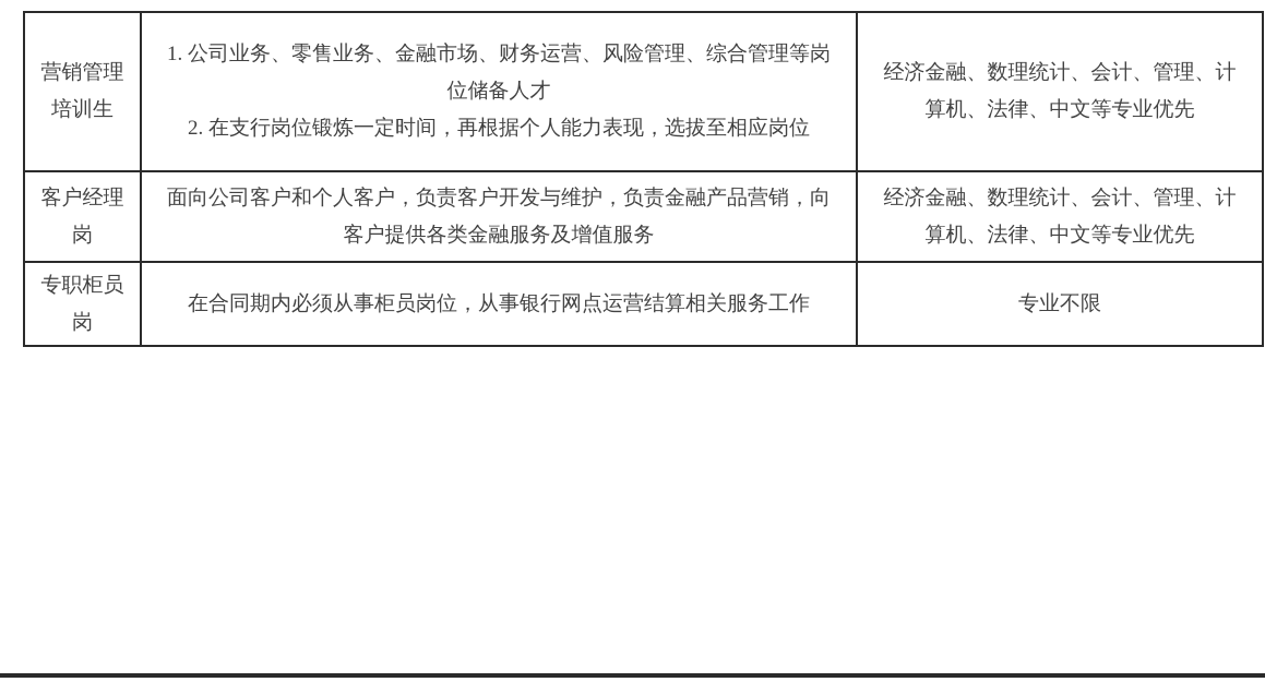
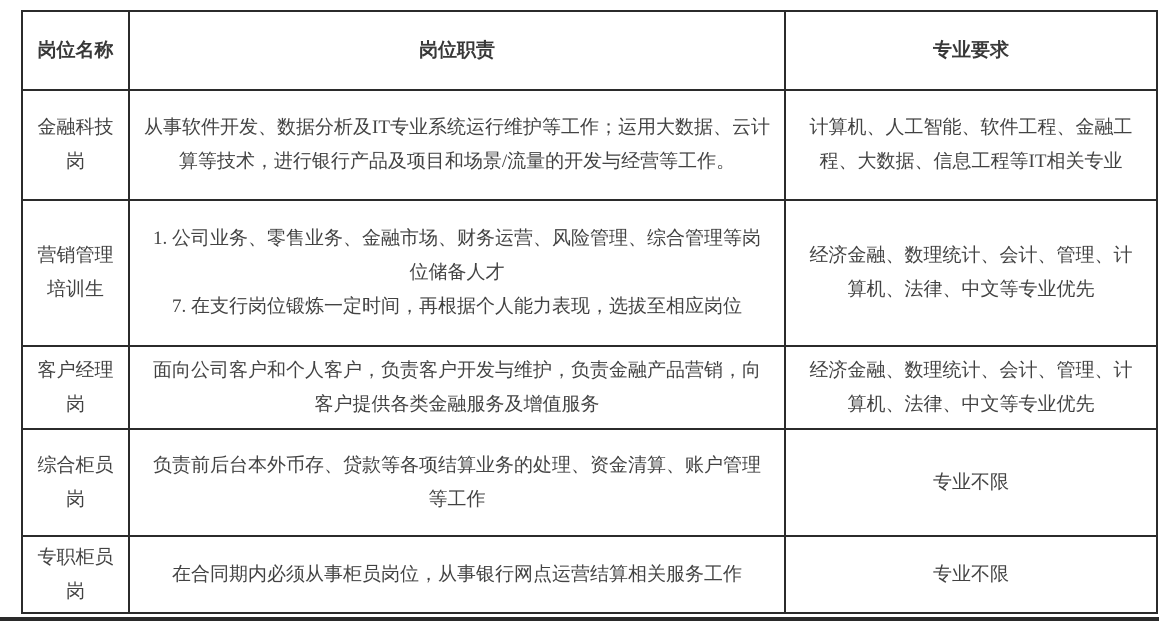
+ 岗位名称	岗位职责	专业要求
+ 金融科技岗	从事软件开发、数据分析及IT专业系统运行维护等工作；运用大数据、云计算等技术，进行银行产品及项目和场景/流量的开发与经营等工作。	计算机、人工智能、软件工程、金融工程、大数据、信息工程等IT相关专业
- 营销管理培训生	1. 公司业务、零售业务、金融市场、财务运营、风险管理、综合管理等岗位储备人才 2. 在支行岗位锻炼一定时间，再根据个人能力表现，选拔至相应岗位	经济金融、数理统计、会计、管理、计算机、法律、中文等专业优先
+ 营销管理培训生	1. 公司业务、零售业务、金融市场、财务运营、风险管理、综合管理等岗位储备人才 7. 在支行岗位锻炼一定时间，再根据个人能力表现，选拔至相应岗位	经济金融、数理统计、会计、管理、计算机、法律、中文等专业优先
  客户经理岗	面向公司客户和个人客户，负责客户开发与维护，负责金融产品营销，向客户提供各类金融服务及增值服务	经济金融、数理统计、会计、管理、计算机、法律、中文等专业优先
+ 综合柜员岗	负责前后台本外币存、贷款等各项结算业务的处理、资金清算、账户管理等工作	专业不限
  专职柜员岗	在合同期内必须从事柜员岗位，从事银行网点运营结算相关服务工作	专业不限
